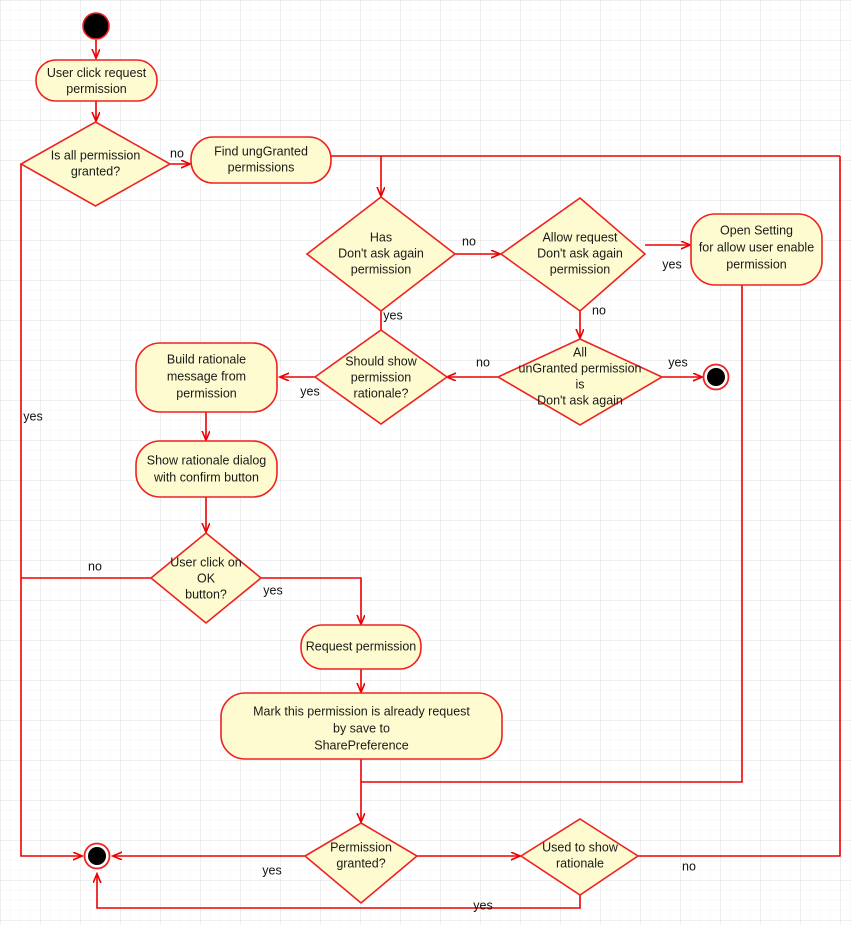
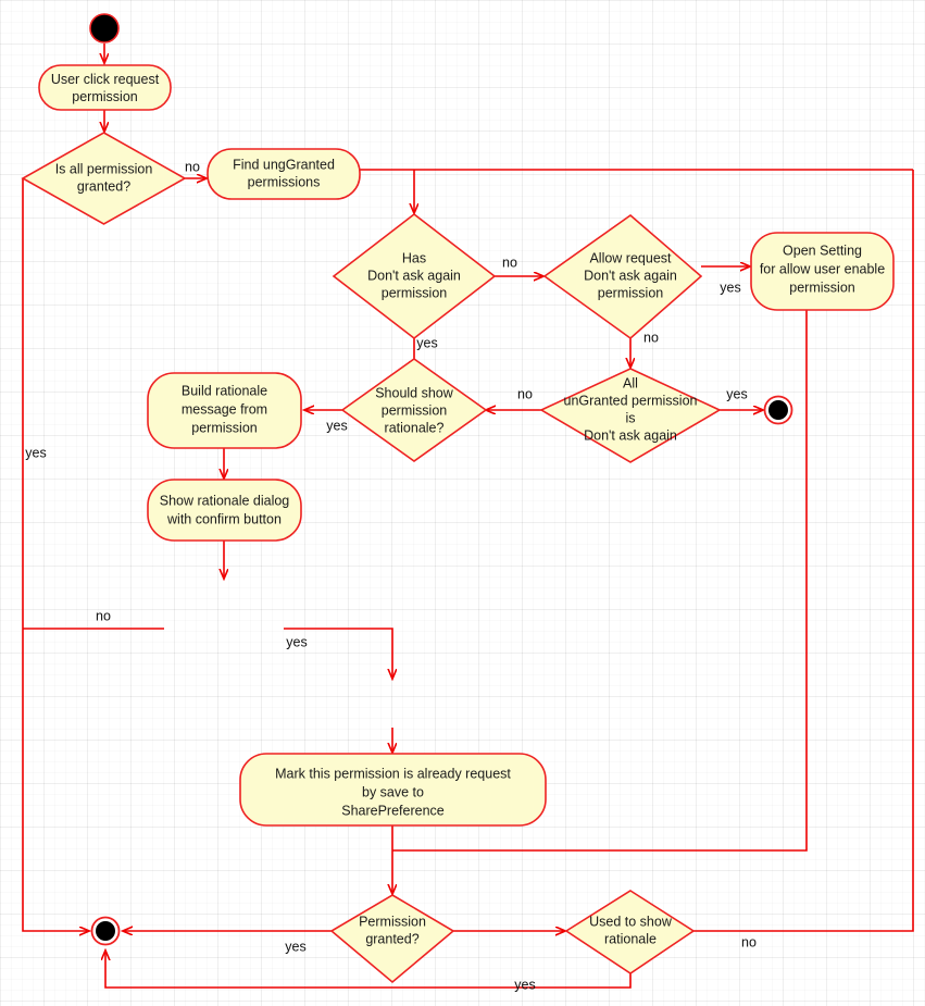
  User click request
  permission
  Is all permission
  granted?
  Find ungGranted
  permissions
  Has
  Don't ask again
  permission
  Allow request
  Don't ask again
  permission
  Open Setting
  for allow user enable
  permission
  All
  unGranted permission
  is
  Don't ask again
  Should show
  permission
  rationale?
  Build rationale
  message from
  permission
  Show rationale dialog
  with confirm button
- User click on
- OK
- button?
- Request permission
  Mark this permission is already request
  by save to
  SharePreference
  Permission
  granted?
  Used to show
  rationale
  no
  yes
  no
  yes
  yes
  no
  yes
  no
  yes
  yes
  no
  yes
  no
  yes
